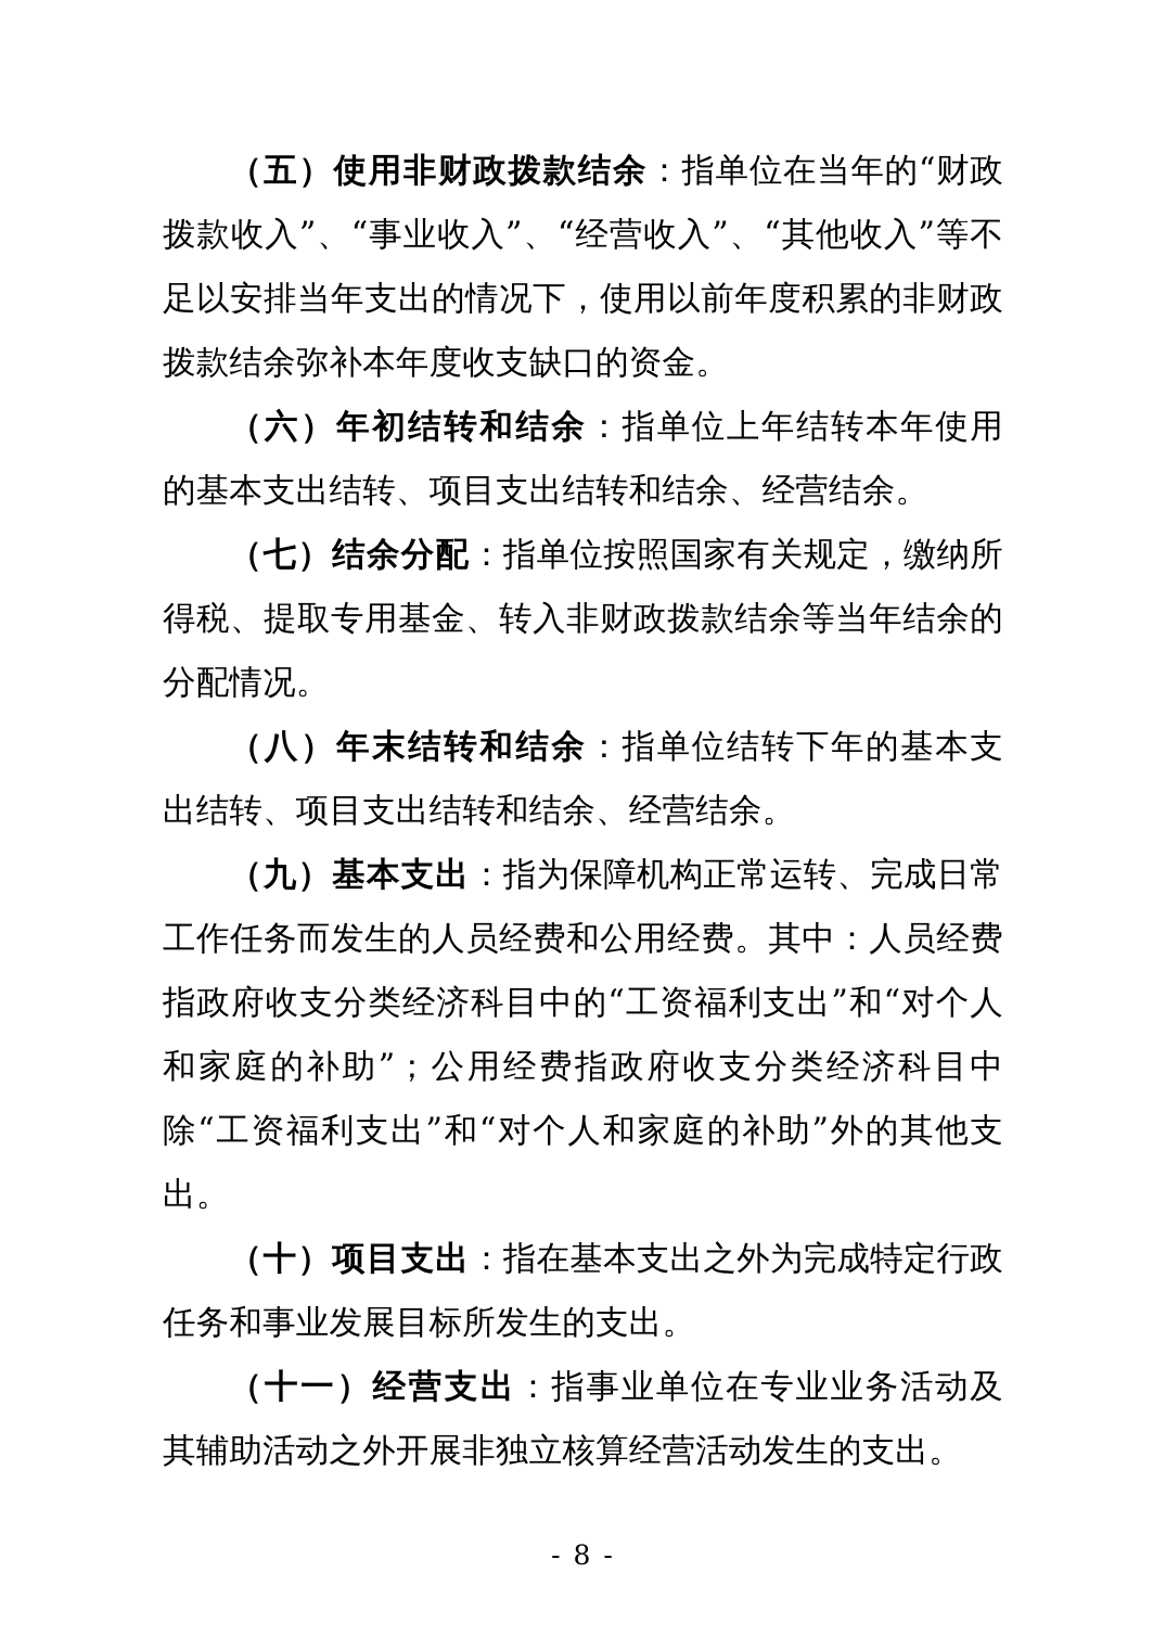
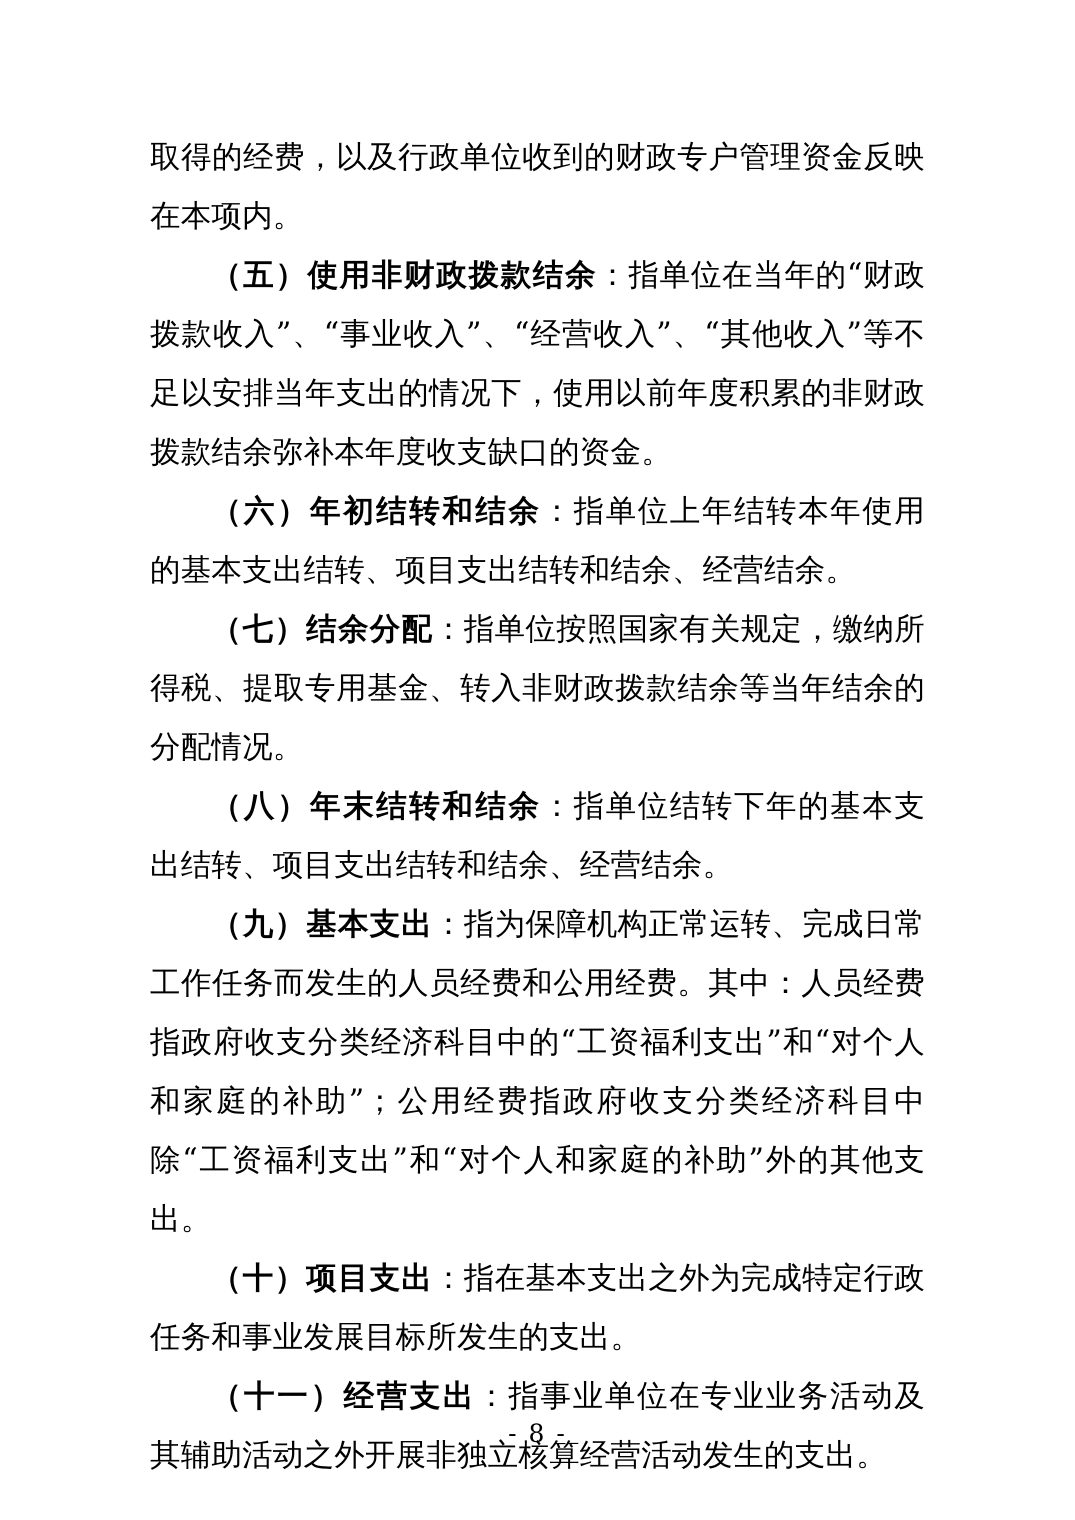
+ 取得的经费，以及行政单位收到的财政专户管理资金反映在本项内。
  （五）使用非财政拨款结余：指单位在当年的“财政拨款收入”、“事业收入”、“经营收入”、“其他收入”等不足以安排当年支出的情况下，使用以前年度积累的非财政拨款结余弥补本年度收支缺口的资金。
  （六）年初结转和结余：指单位上年结转本年使用的基本支出结转、项目支出结转和结余、经营结余。
  （七）结余分配：指单位按照国家有关规定，缴纳所得税、提取专用基金、转入非财政拨款结余等当年结余的分配情况。
  （八）年末结转和结余：指单位结转下年的基本支出结转、项目支出结转和结余、经营结余。
  （九）基本支出：指为保障机构正常运转、完成日常工作任务而发生的人员经费和公用经费。其中：人员经费指政府收支分类经济科目中的“工资福利支出”和“对个人和家庭的补助”；公用经费指政府收支分类经济科目中除“工资福利支出”和“对个人和家庭的补助”外的其他支出。
  （十）项目支出：指在基本支出之外为完成特定行政任务和事业发展目标所发生的支出。
  （十一）经营支出：指事业单位在专业业务活动及其辅助活动之外开展非独立核算经营活动发生的支出。
  - 8 -
